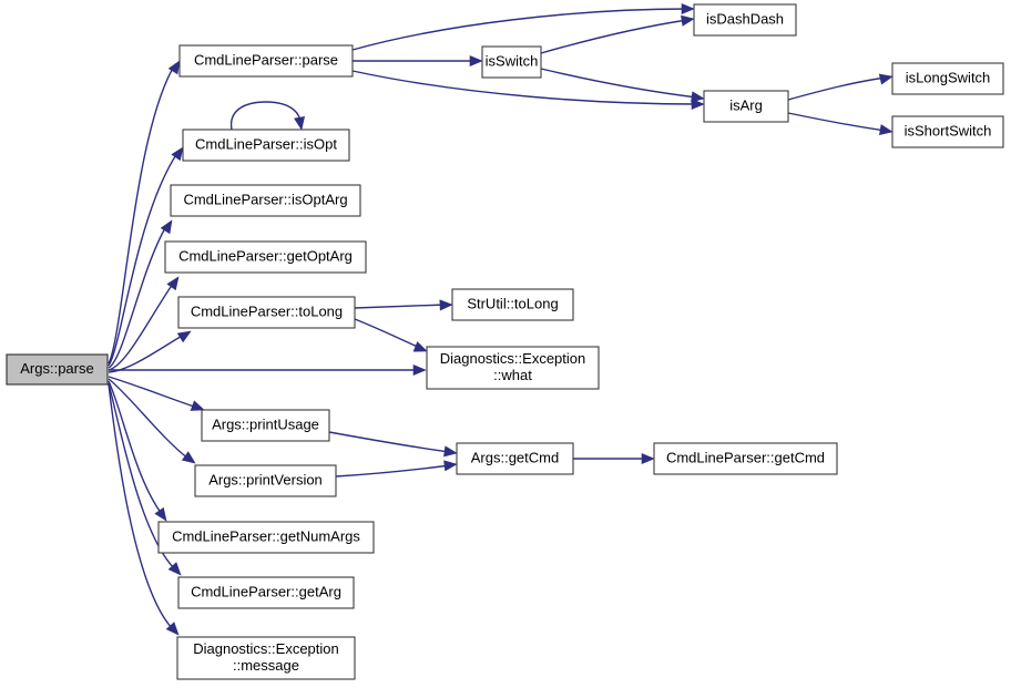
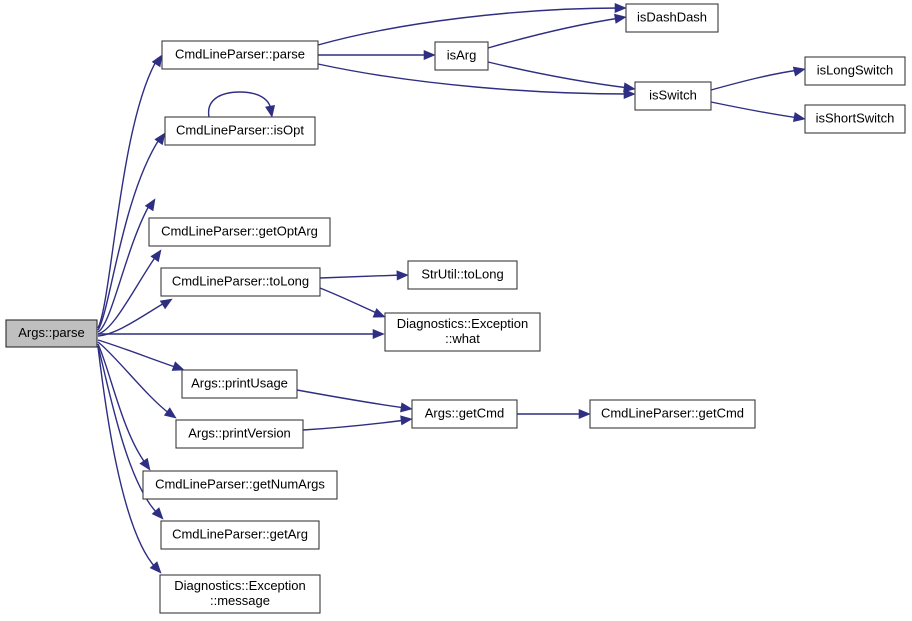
  Args::parse
  CmdLineParser::parse
  CmdLineParser::isOpt
- CmdLineParser::isOptArg
  CmdLineParser::getOptArg
  CmdLineParser::toLong
  Args::printUsage
  Args::printVersion
  CmdLineParser::getNumArgs
  CmdLineParser::getArg
  Diagnostics::Exception
  ::message
- isSwitch
+ isArg
  StrUtil::toLong
  Diagnostics::Exception
  ::what
  Args::getCmd
  isDashDash
- isArg
+ isSwitch
  CmdLineParser::getCmd
  isLongSwitch
  isShortSwitch
